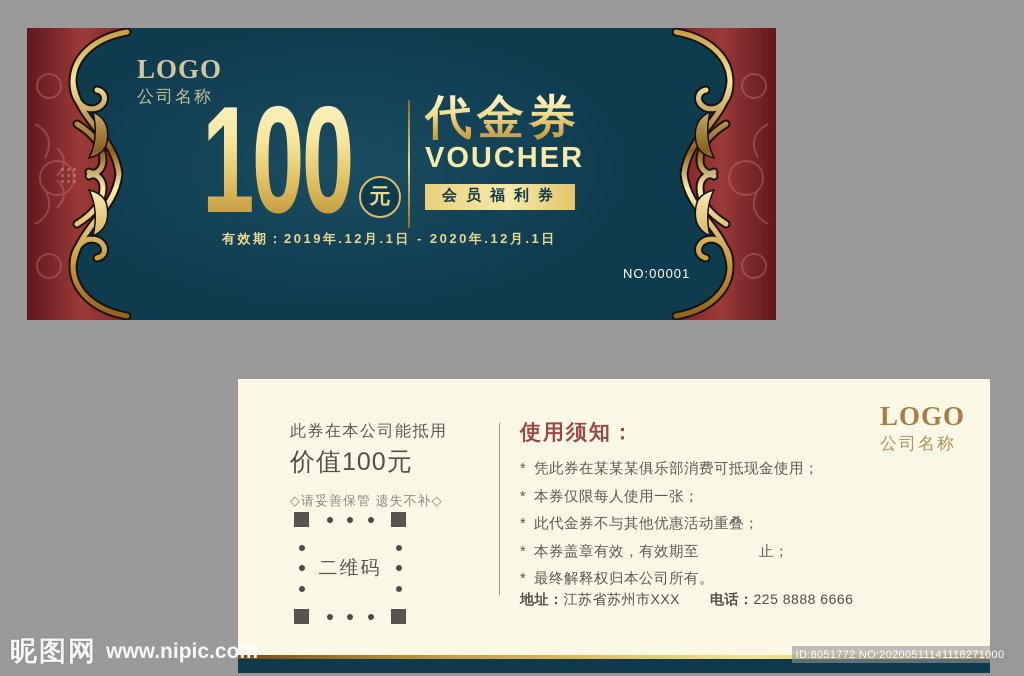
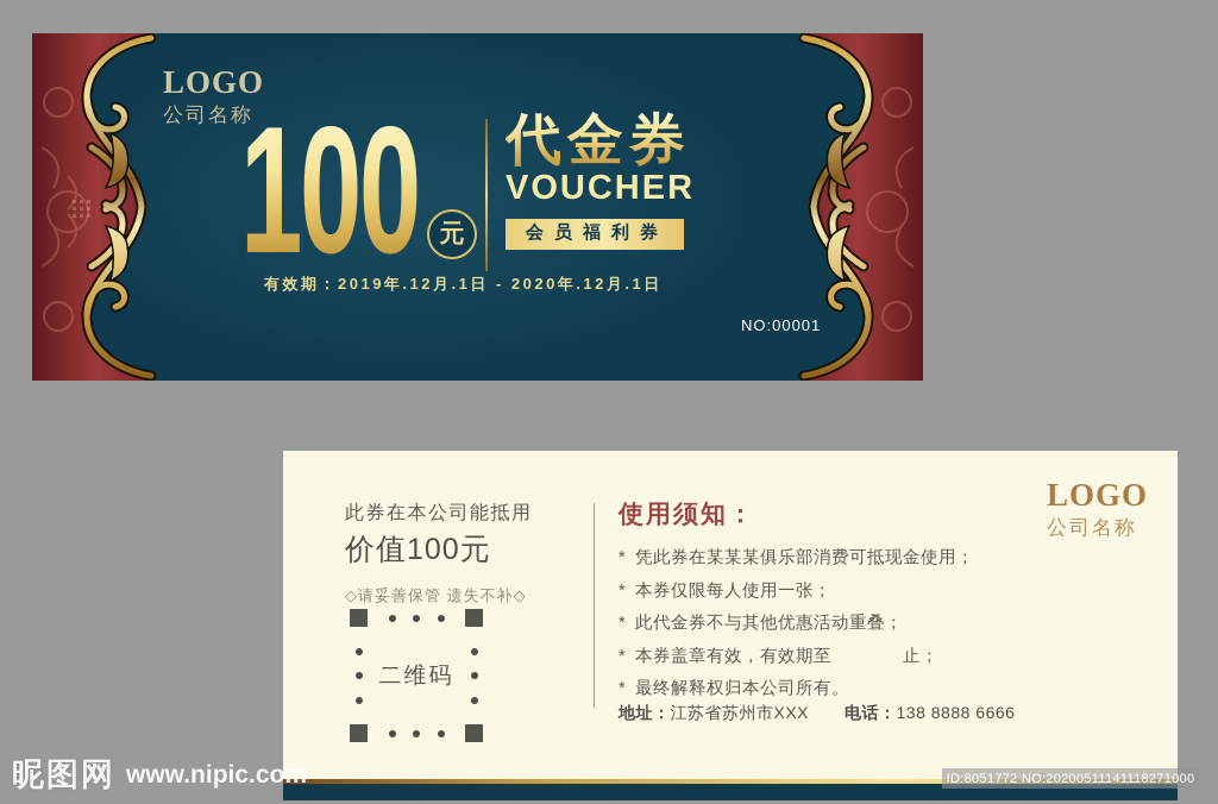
  LOGO
  公司名
  100
  元
  代金券
  VOUCHER
  会员福利券
  有效期：2019年.12月.1日 - 2020年.12月.1日
  NO:00001
  此券在本公司能抵用
  价值100元
  ◇请妥善保管 遗失不补◇
  二维码
  使用须知：
  * 凭此券在某某某俱乐部消费可抵现金使用；
  * 本券仅限每人使用一张；
  * 此代金券不与其他优惠活动重叠；
  * 本券盖章有效，有效期至 止；
  * 最终解释权归本公司所有。
- 地址：江苏省苏州市XXX 电话：225 8888 6666
+ 地址：江苏省苏州市XXX 电话：138 8888 6666
  LOGO
  公司名称
  昵图网
  www.nipic.com
  ID:8051772 NO:20200511141118271000
